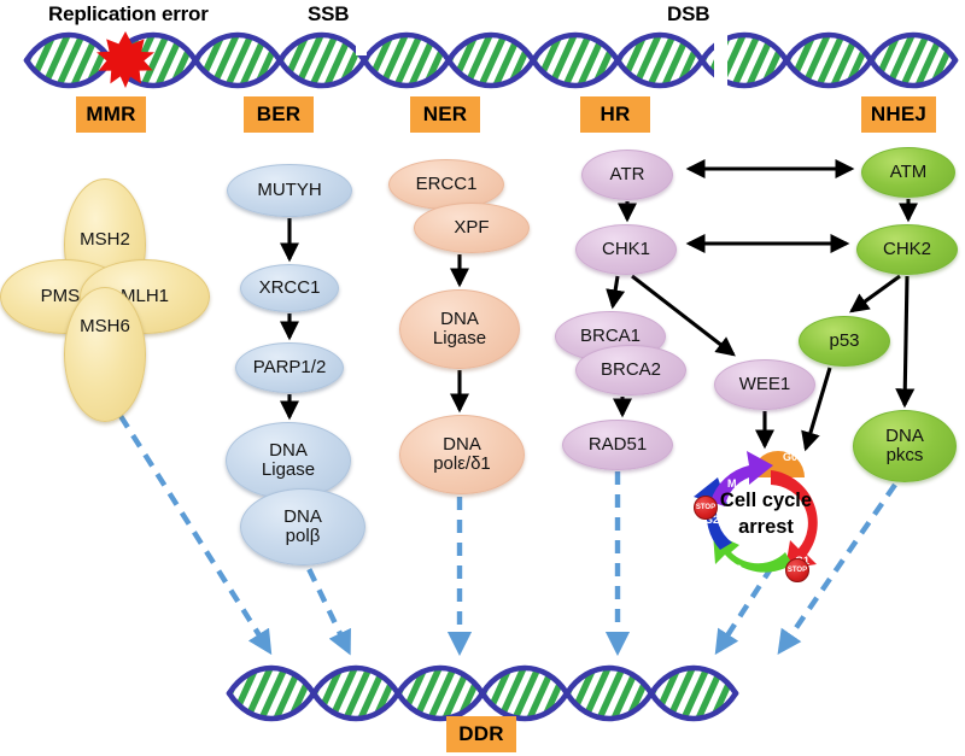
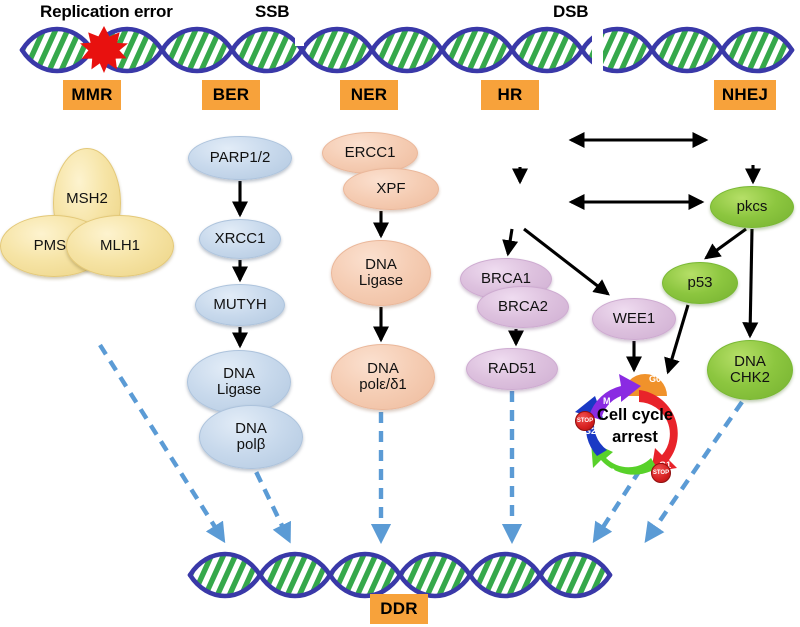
  Replication error
  SSB
  DSB
  MMR
  BER
  NER
  HR
  NHEJ
  DDR
  MSH2
  PMS
  MLH1
- MSH6
- MUTYH
+ PARP1/2
  XRCC1
- PARP1/2
+ MUTYH
  DNA
  Ligase
  DNA
  polβ
  ERCC1
  XPF
  DNA
  Ligase
  DNA
  polε/δ1
- ATR
- CHK1
  BRCA1
  BRCA2
  RAD51
  WEE1
- ATM
- CHK2
+ pkcs
  p53
  DNA
- pkcs
+ CHK2
  G0
  S
  G2
  M
  Cell cycle
  arrest
